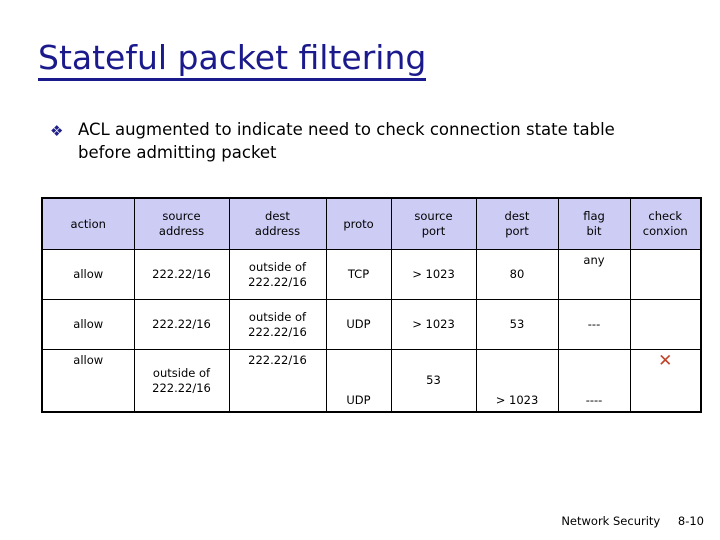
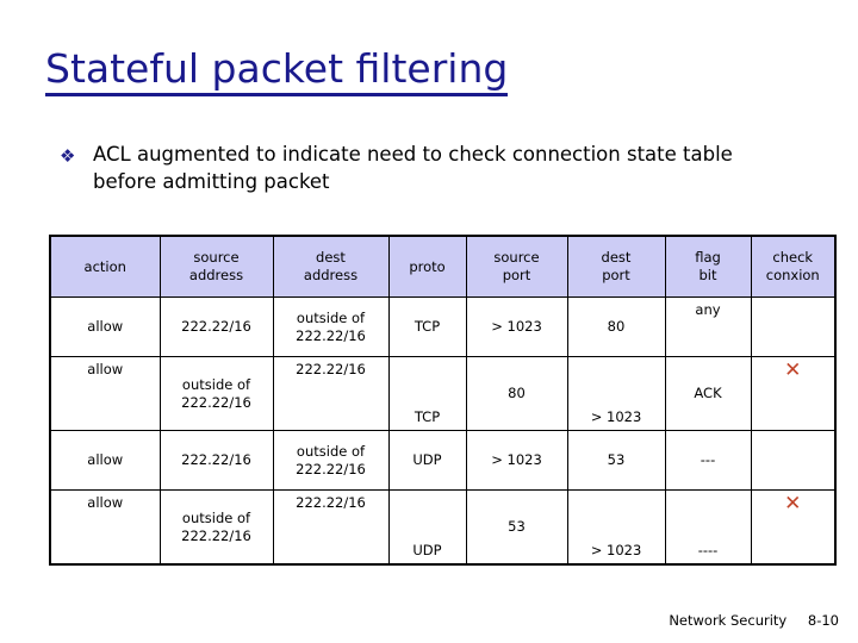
  Stateful packet filtering
  ❖
  ACL augmented to indicate need to check connection state table before admitting packet
  action	source address	dest address	proto	source port	dest port	flag bit	check conxion
  allow	222.22/16	outside of 222.22/16	TCP	> 1023	80	any
+ allow	outside of 222.22/16	222.22/16	TCP	80	> 1023	ACK	✕
  allow	222.22/16	outside of 222.22/16	UDP	> 1023	53	---
  allow	outside of 222.22/16	222.22/16	UDP	53	> 1023	----	✕
  Network Security 8-10
